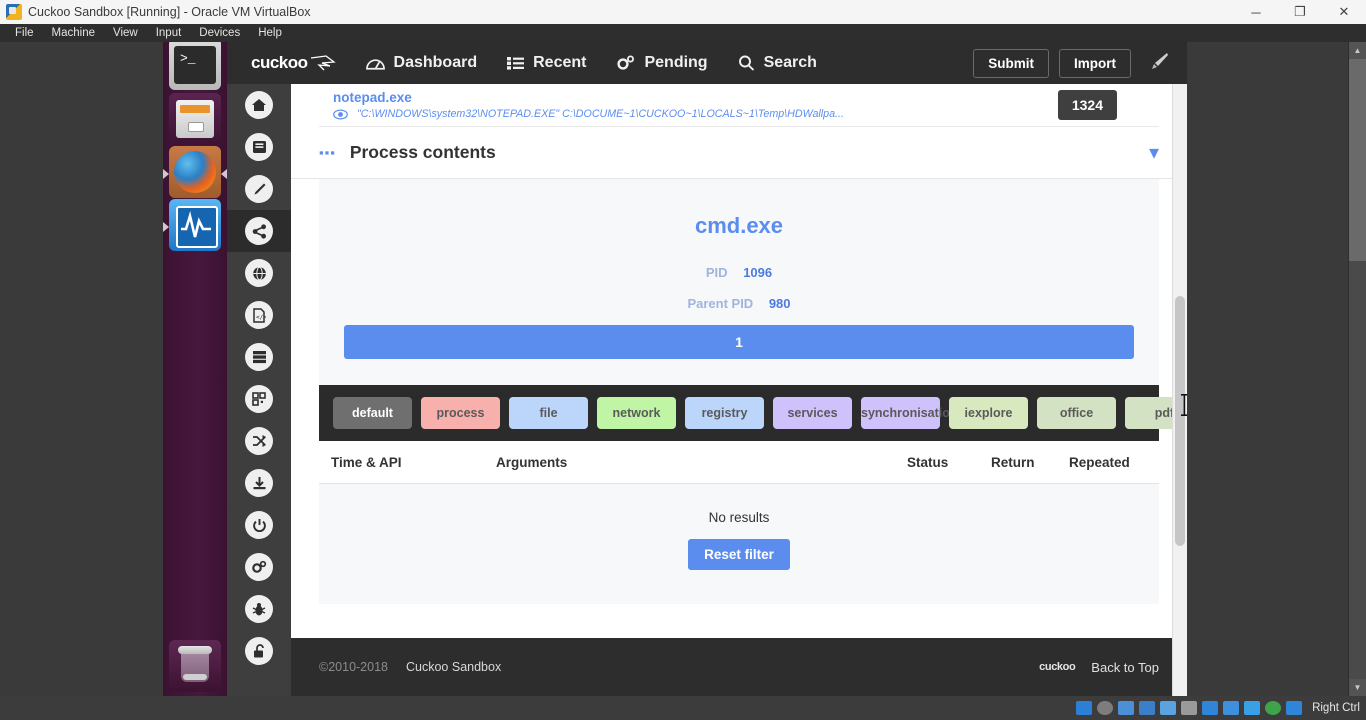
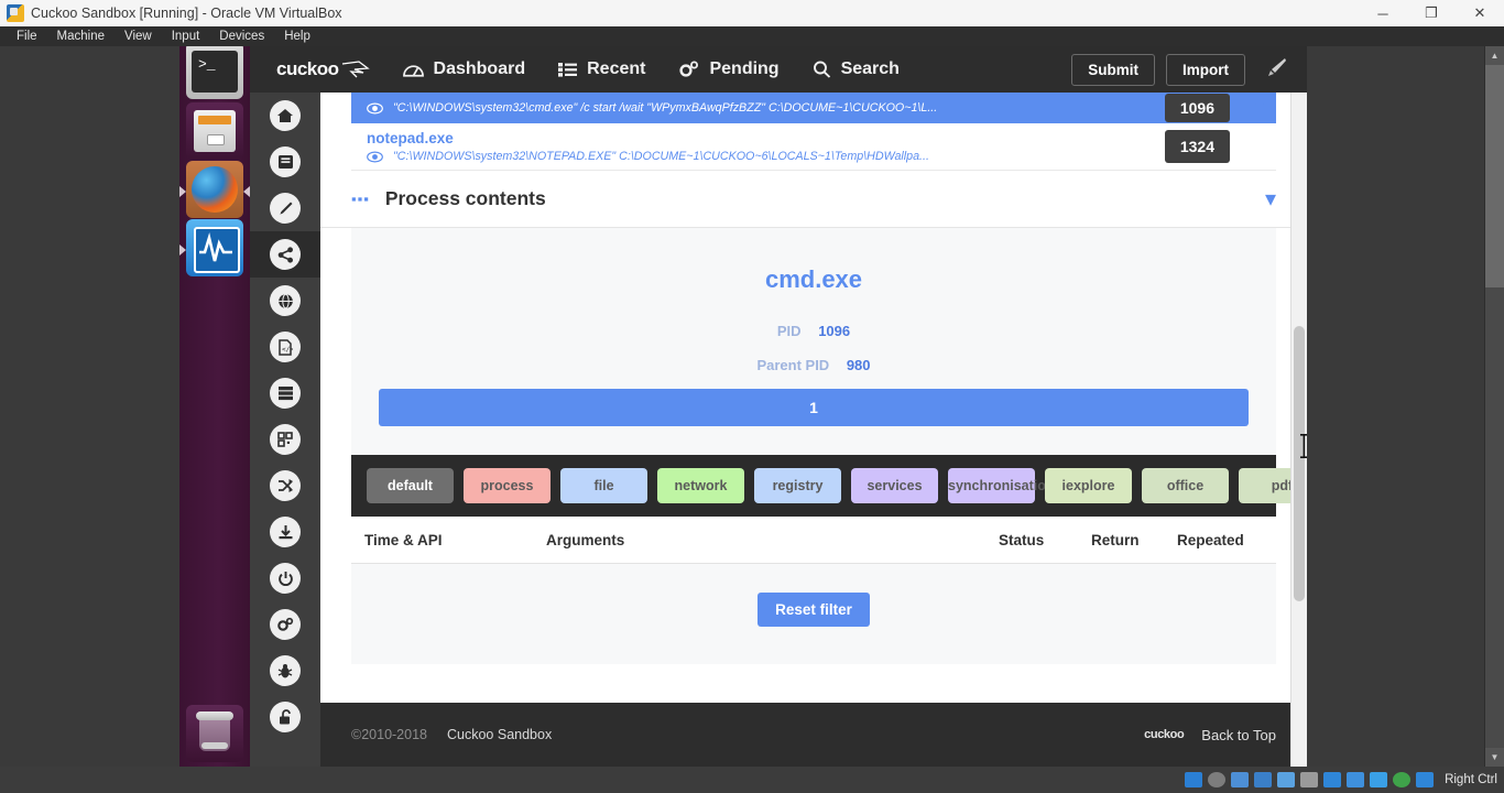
  Cuckoo Sandbox [Running] - Oracle VM VirtualBox
  ─
  ❐
  ✕
  File
  Machine
  View
  Input
  Devices
  Help
  >_
  cuckoo
  Dashboard
  Recent
  Pending
  Search
  Submit
  Import
+ "C:\WINDOWS\system32\cmd.exe" /c start /wait "WPymxBAwqPfzBZZ" C:\DOCUME~1\CUCKOO~1\L...
+ 1096
  notepad.exe
- "C:\WINDOWS\system32\NOTEPAD.EXE" C:\DOCUME~1\CUCKOO~1\LOCALS~1\Temp\HDWallpa...
+ "C:\WINDOWS\system32\NOTEPAD.EXE" C:\DOCUME~1\CUCKOO~6\LOCALS~1\Temp\HDWallpa...
  1324
  ▪▪▪
  Process contents
  ▾
  cmd.exe
  PID 1096
  Parent PID 980
  1
  default
  process
  file
  network
  registry
  services
  synchronisatio
  iexplore
  office
  Time & API
  Arguments
  Status
  Return
  Repeated
- No results
  Reset filter
  ©2010-2018
  Cuckoo Sandbox
  cuckoo
  Back to Top
  ▲
  ▼
  Right Ctrl
